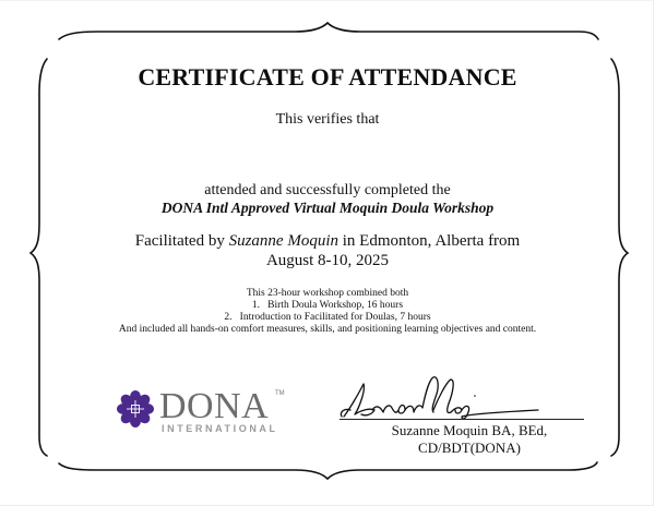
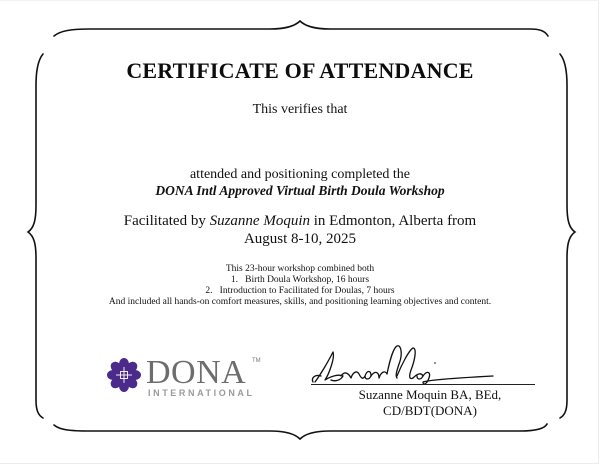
  CERTIFICATE OF ATTENDANCE
  This verifies that
- attended and successfully completed the
+ attended and positioning completed the
- DONA Intl Approved Virtual Moquin Doula Workshop
+ DONA Intl Approved Virtual Birth Doula Workshop
  Facilitated by Suzanne Moquin in Edmonton, Alberta from
  August 8-10, 2025
  This 23-hour workshop combined both
  1. Birth Doula Workshop, 16 hours
  2. Introduction to Facilitated for Doulas, 7 hours
  And included all hands-on comfort measures, skills, and positioning learning objectives and content.
  DONA
  INTERNATIONAL
  Suzanne Moquin BA, BEd,
  CD/BDT(DONA)
